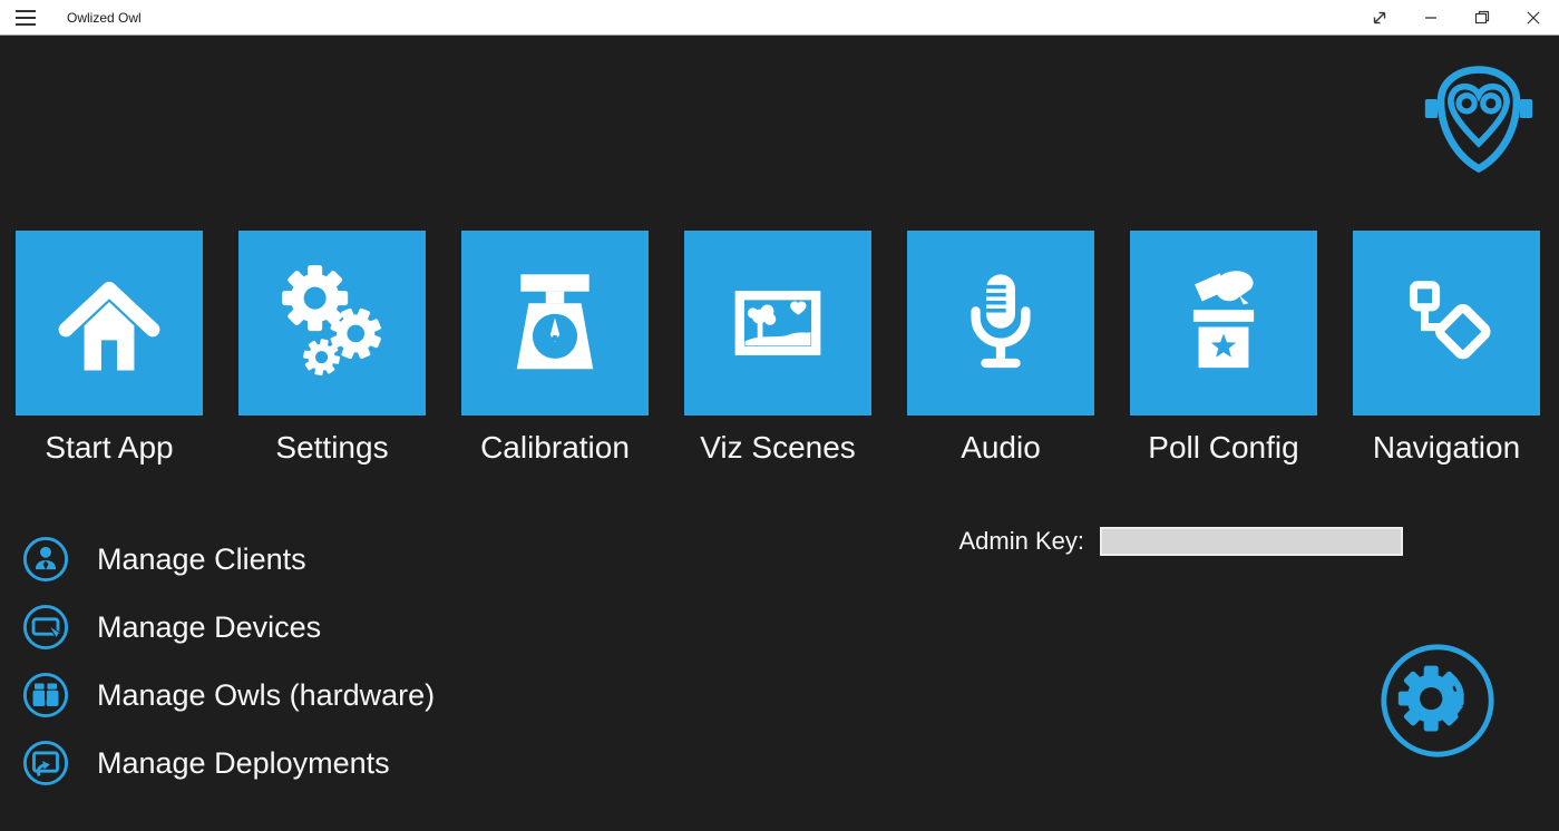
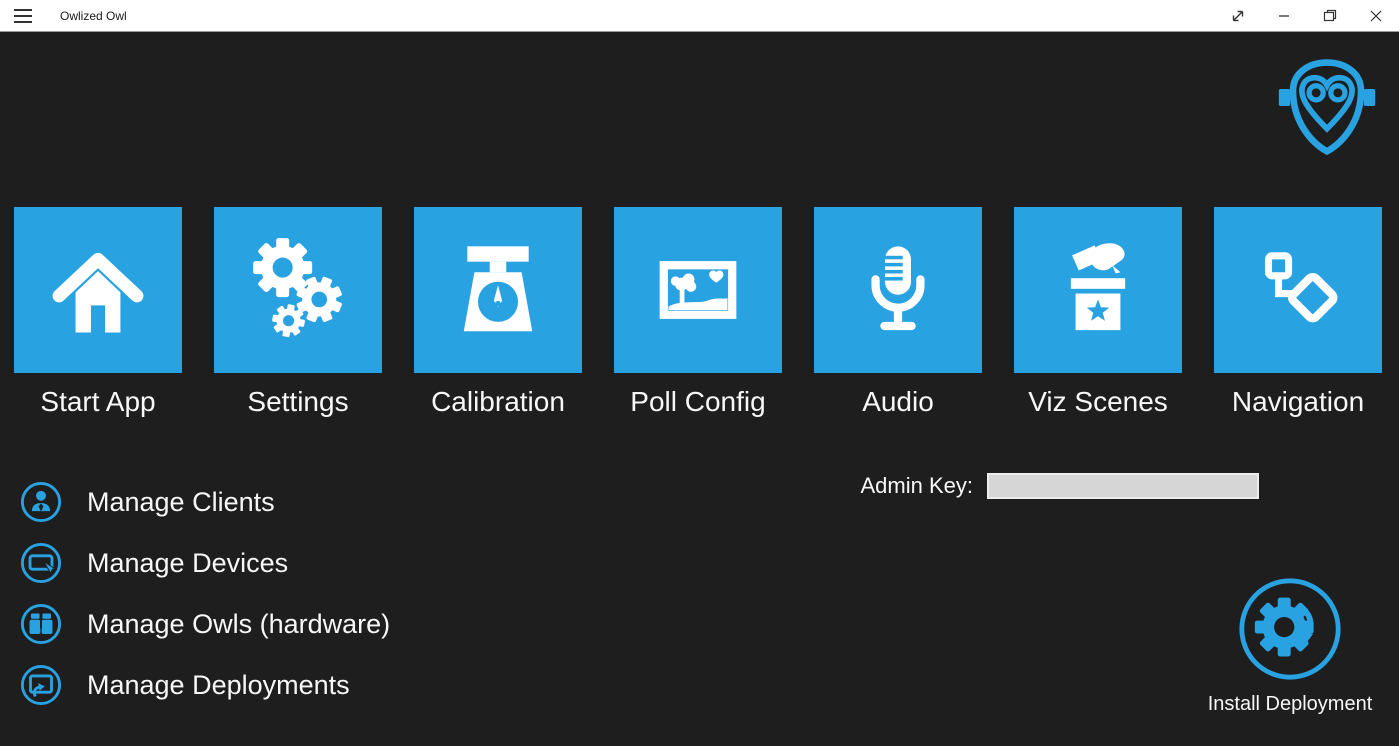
  Owlized Owl
  Start App
  Settings
  Calibration
- Viz Scenes
+ Poll Config
  Audio
- Poll Config
+ Viz Scenes
  Navigation
  Manage Clients
  Manage Devices
  Manage Owls (hardware)
  Manage Deployments
  Admin Key:
+ Install Deployment
